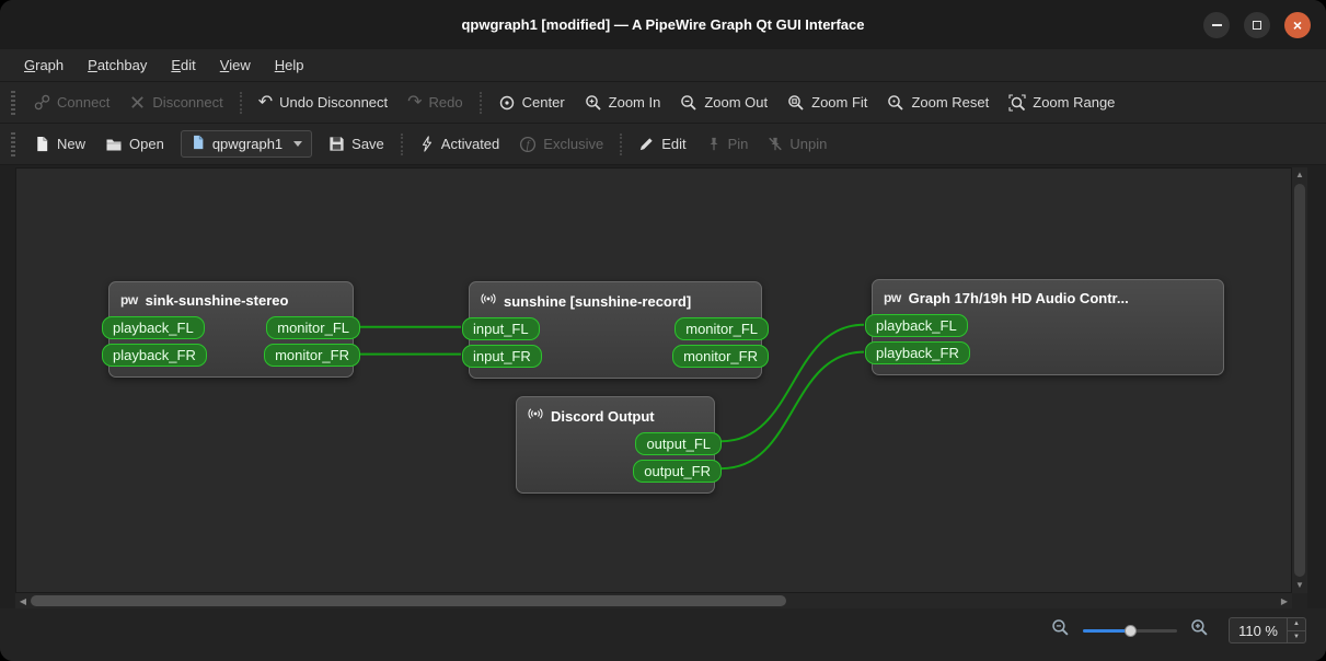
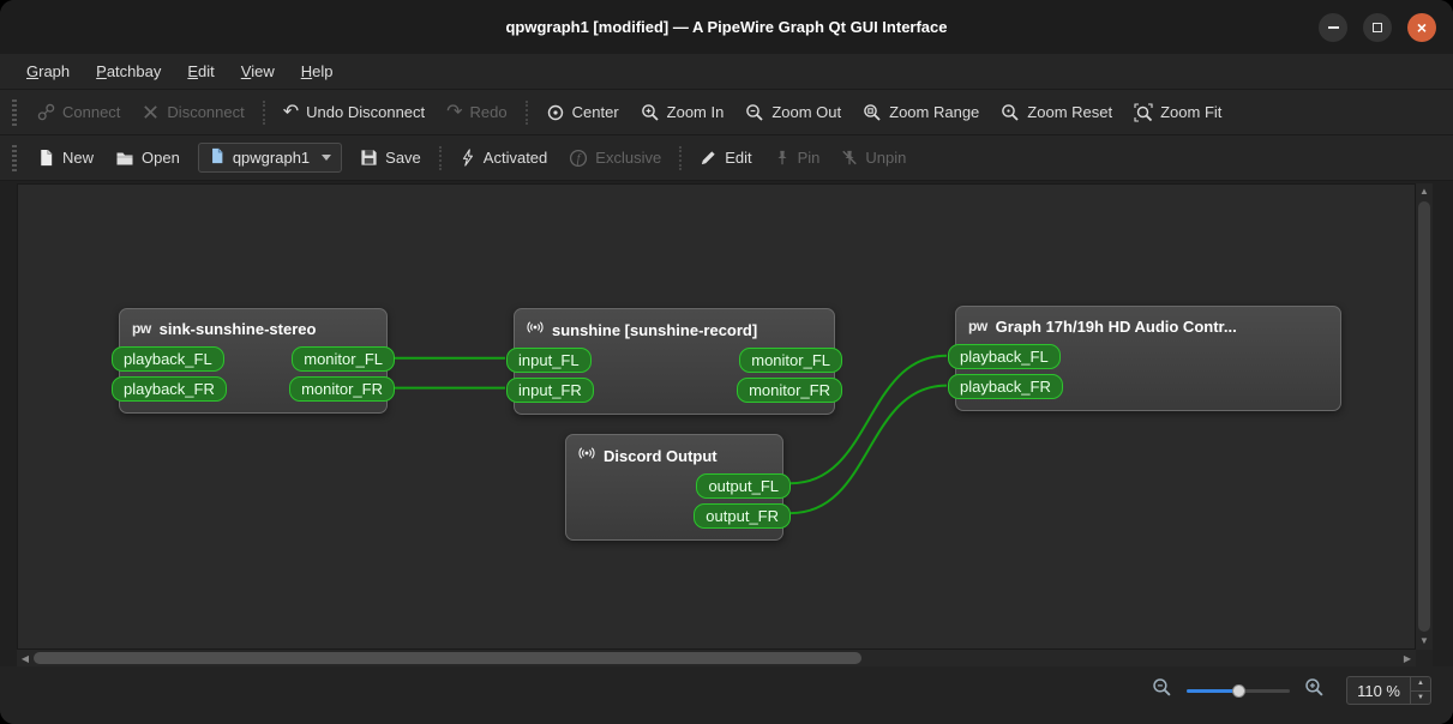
  qpwgraph1 [modified] — A PipeWire Graph Qt GUI Interface
  ×
  Graph
  Patchbay
  Edit
  View
  Help
  Connect
  Disconnect
  ↶
  Undo Disconnect
  ↷
  Redo
  Center
  Zoom In
  Zoom Out
- Zoom Fit
+ Zoom Range
  Zoom Reset
- Zoom Range
+ Zoom Fit
  New
  Open
  qpwgraph1
  Save
  Activated
  f
  Exclusive
  Edit
  Pin
  Unpin
  pw
  sink-sunshine-stereo
  playback_FL
  monitor_FL
  playback_FR
  monitor_FR
  sunshine [sunshine-record]
  input_FL
  monitor_FL
  input_FR
  monitor_FR
  pw
  Graph 17h/19h HD Audio Contr...
  playback_FL
  playback_FR
  Discord Output
  output_FL
  output_FR
  ▲
  ▼
  ◀
  ▶
  110 %
